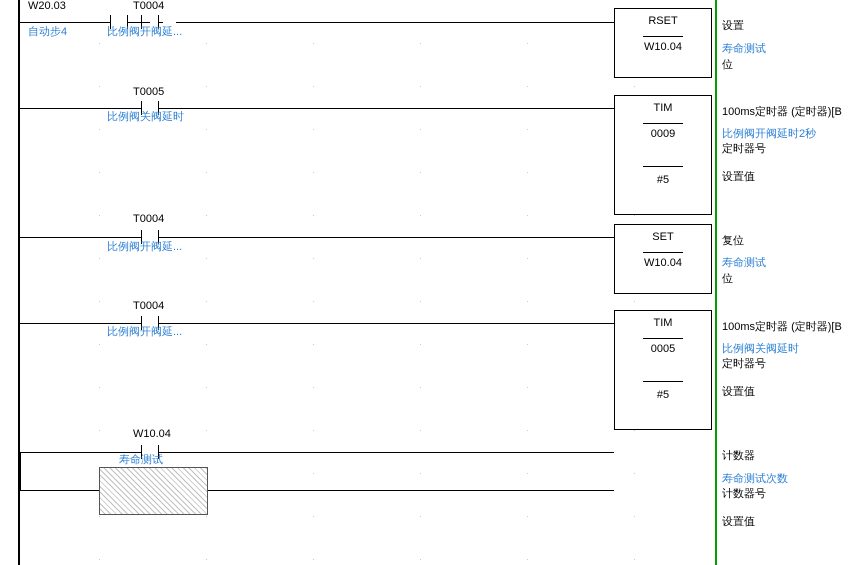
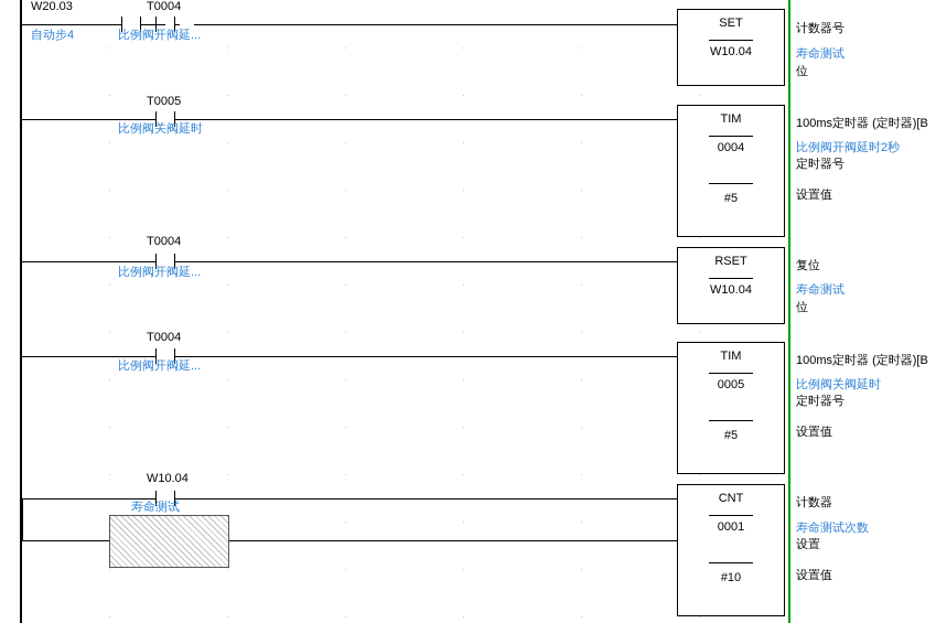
  W20.03
  自动步4
  T0004
  比例阀开阀延...
- RSET
+ SET
  W10.04
- 设置
+ 计数器号
  寿命测试
  位
  T0005
  比例阀关阀延时
  TIM
- 0009
+ 0004
  #5
  100ms定时器 (定时器)[B
  比例阀开阀延时2秒
  定时器号
  设置值
  T0004
  比例阀开阀延...
- SET
+ RSET
  W10.04
  复位
  寿命测试
  位
  T0004
  比例阀开阀延...
  TIM
  0005
  #5
  100ms定时器 (定时器)[B
  比例阀关阀延时
  定时器号
  设置值
  W10.04
  寿命测试
+ CNT
+ 0001
+ #10
  计数器
  寿命测试次数
- 计数器号
+ 设置
  设置值
